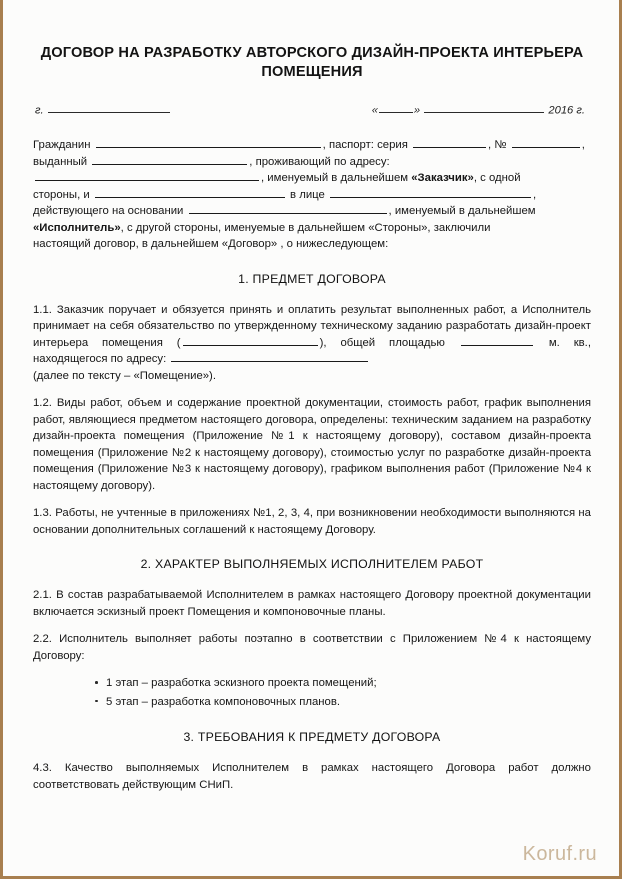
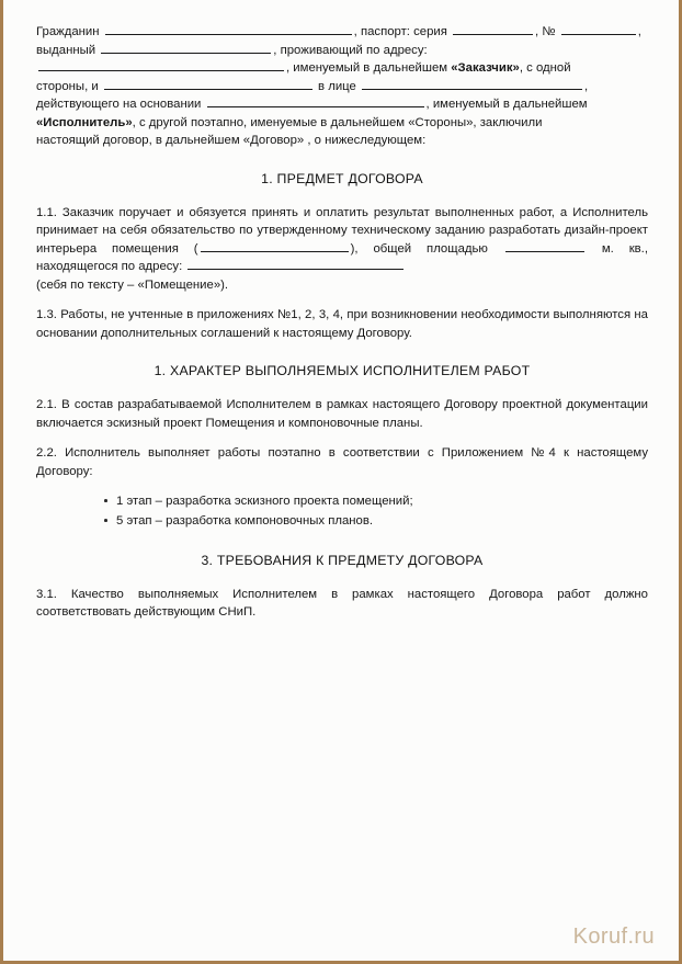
- ДОГОВОР НА РАЗРАБОТКУ АВТОРСКОГО ДИЗАЙН-ПРОЕКТА ИНТЕРЬЕРА ПОМЕЩЕНИЯ
- г.
- « » 2016 г.
  Гражданин , паспорт: серия , № ,
  выданный , проживающий по адресу:
  , именуемый в дальнейшем «Заказчик», с одной
  стороны, и в лице ,
  действующего на основании , именуемый в дальнейшем
- «Исполнитель», с другой стороны, именуемые в дальнейшем «Стороны», заключили
+ «Исполнитель», с другой поэтапно, именуемые в дальнейшем «Стороны», заключили
  настоящий договор, в дальнейшем «Договор» , о нижеследующем:
  1. ПРЕДМЕТ ДОГОВОРА
  1.1. Заказчик поручает и обязуется принять и оплатить результат выполненных работ, а Исполнитель принимает на себя обязательство по утвержденному техническому заданию разработать дизайн-проект интерьера помещения ( ), общей площадью м. кв., находящегося по адресу:
- (далее по тексту – «Помещение»).
+ (себя по тексту – «Помещение»).
- 1.2. Виды работ, объем и содержание проектной документации, стоимость работ, график выполнения работ, являющиеся предметом настоящего договора, определены: техническим заданием на разработку дизайн-проекта помещения (Приложение №1 к настоящему договору), составом дизайн-проекта помещения (Приложение №2 к настоящему договору), стоимостью услуг по разработке дизайн-проекта помещения (Приложение №3 к настоящему договору), графиком выполнения работ (Приложение №4 к настоящему договору).
  1.3. Работы, не учтенные в приложениях №1, 2, 3, 4, при возникновении необходимости выполняются на основании дополнительных соглашений к настоящему Договору.
- 2. ХАРАКТЕР ВЫПОЛНЯЕМЫХ ИСПОЛНИТЕЛЕМ РАБОТ
+ 1. ХАРАКТЕР ВЫПОЛНЯЕМЫХ ИСПОЛНИТЕЛЕМ РАБОТ
  2.1. В состав разрабатываемой Исполнителем в рамках настоящего Договору проектной документации включается эскизный проект Помещения и компоновочные планы.
  2.2. Исполнитель выполняет работы поэтапно в соответствии с Приложением №4 к настоящему Договору:
  1 этап – разработка эскизного проекта помещений;
  5 этап – разработка компоновочных планов.
  3. ТРЕБОВАНИЯ К ПРЕДМЕТУ ДОГОВОРА
- 4.3. Качество выполняемых Исполнителем в рамках настоящего Договора работ должно соответствовать действующим СНиП.
+ 3.1. Качество выполняемых Исполнителем в рамках настоящего Договора работ должно соответствовать действующим СНиП.
  Koruf.ru
